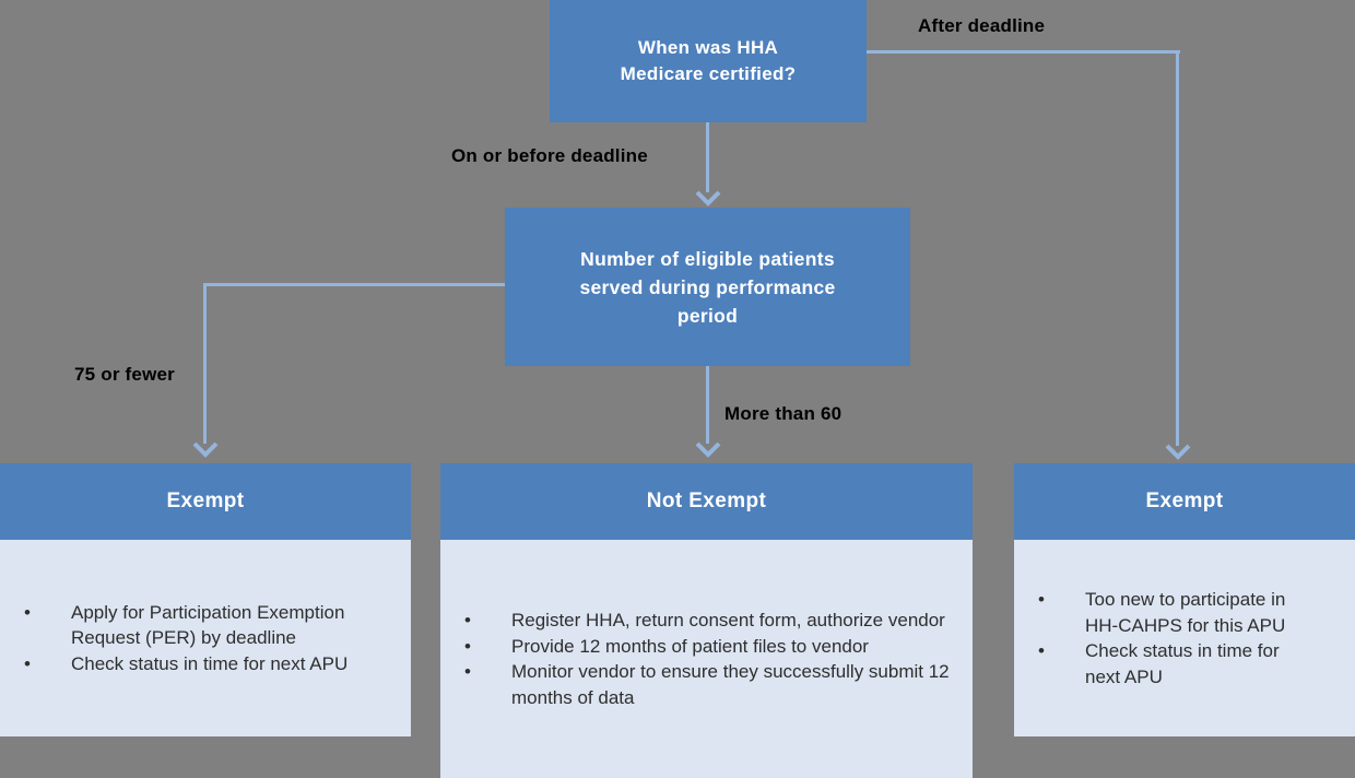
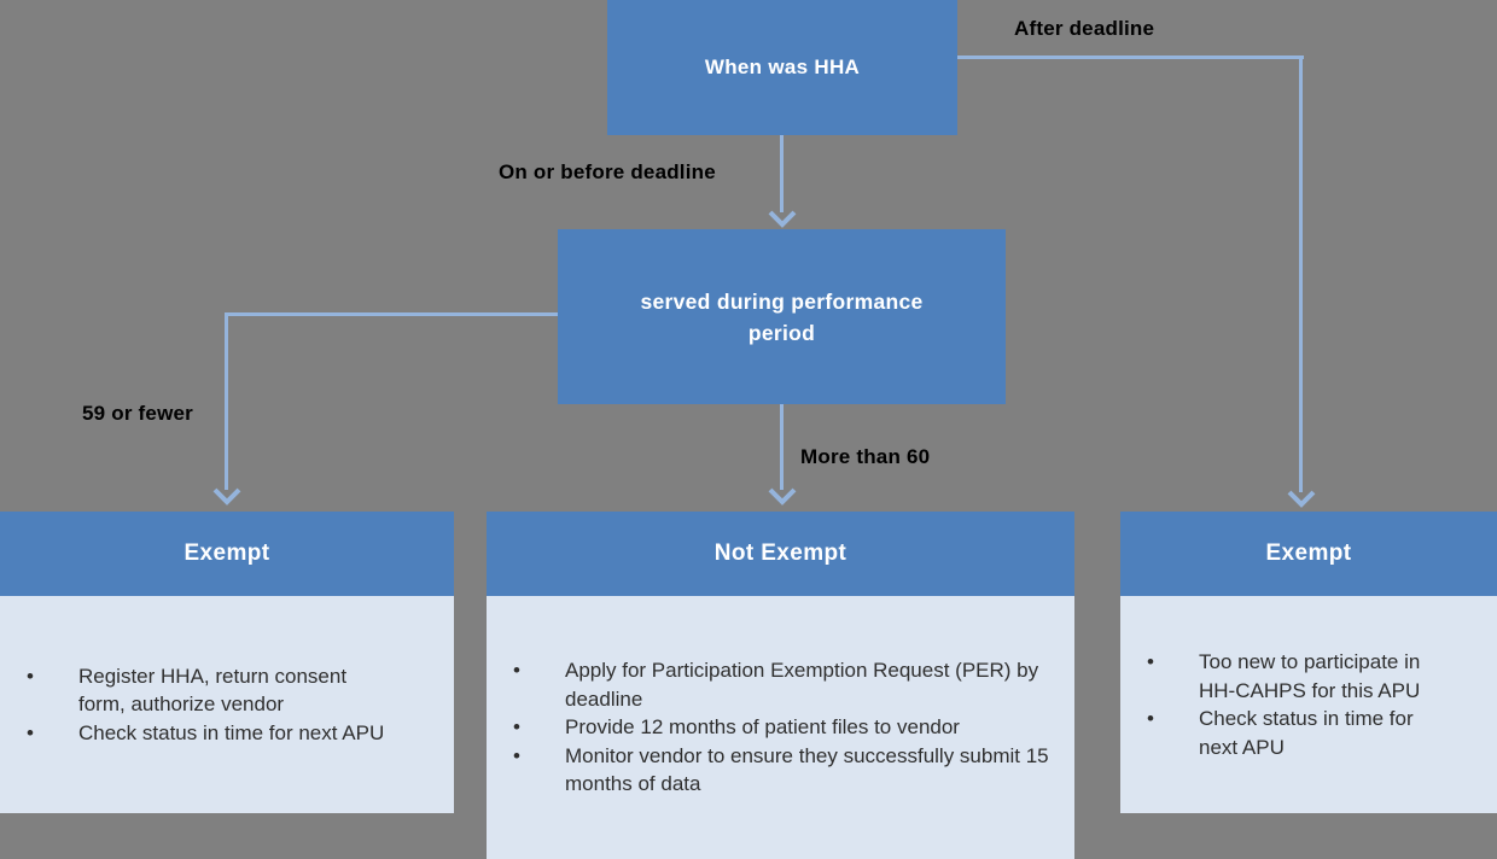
  After deadline
  On or before deadline
- 75 or fewer
+ 59 or fewer
  More than 60
  When was HHA
- Medicare certified?
- Number of eligible patients
  served during performance
  period
  Exempt
- Apply for Participation Exemption Request (PER) by deadline
+ Register HHA, return consent form, authorize vendor
  Check status in time for next APU
  Not Exempt
- Register HHA, return consent form, authorize vendor
+ Apply for Participation Exemption Request (PER) by deadline
  Provide 12 months of patient files to vendor
- Monitor vendor to ensure they successfully submit 12 months of data
+ Monitor vendor to ensure they successfully submit 15 months of data
  Exempt
  Too new to participate in HH-CAHPS for this APU
  Check status in time for next APU
